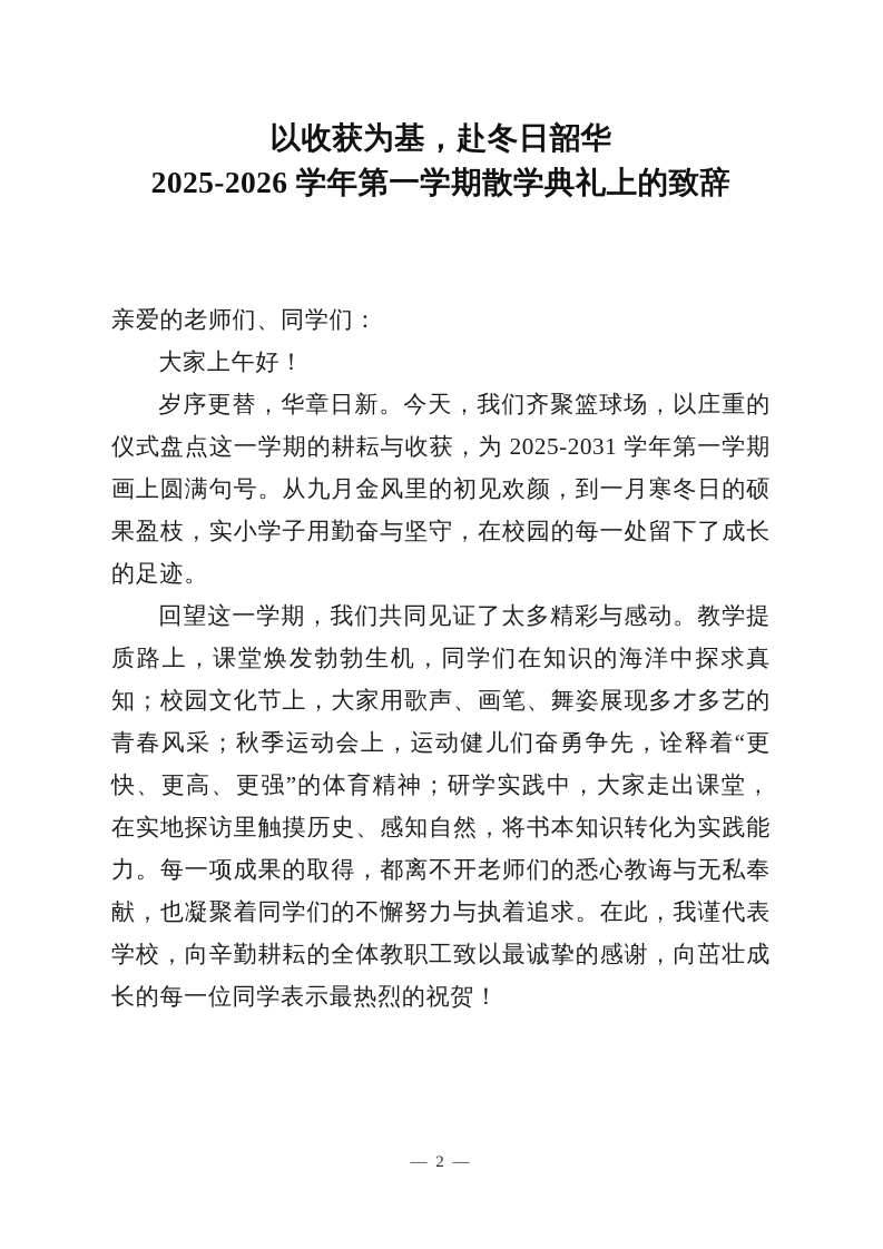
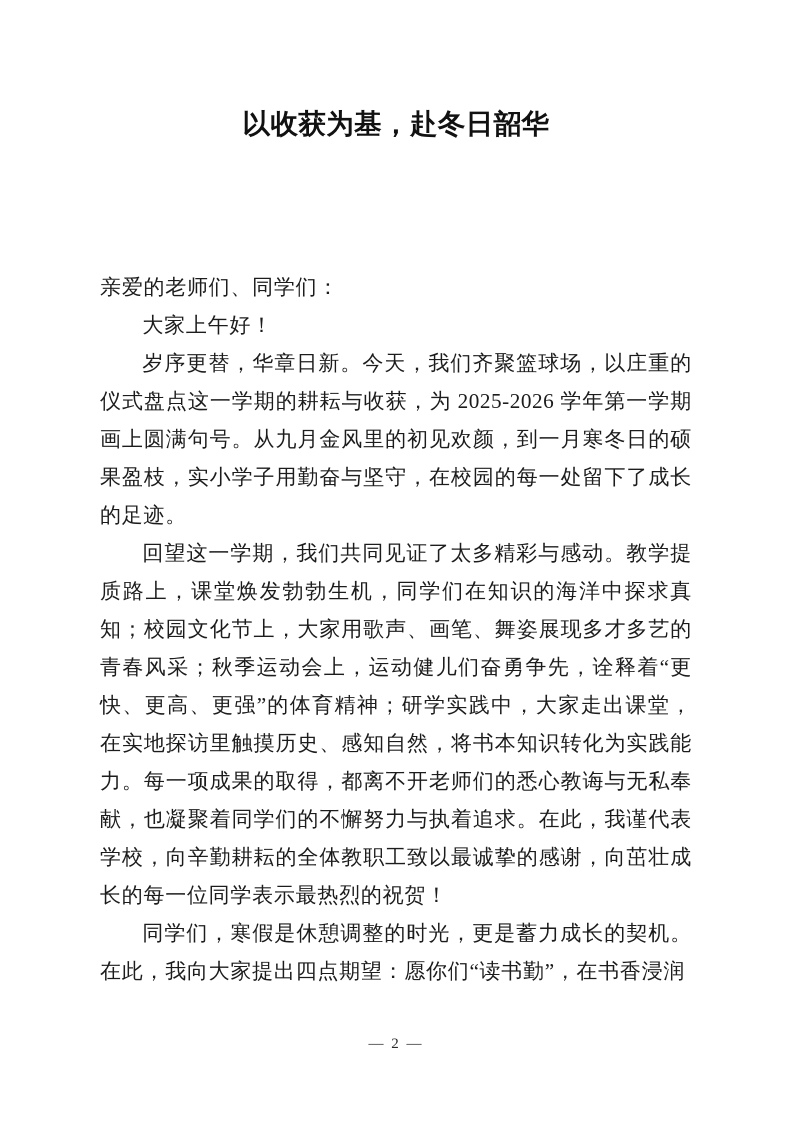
  以收获为基，赴冬日韶华
- 2025-2026 学年第一学期散学典礼上的致辞
  亲爱的老师们、同学们：
  大家上午好！
- 岁序更替，华章日新。今天，我们齐聚篮球场，以庄重的仪式盘点这一学期的耕耘与收获，为 2025-2031 学年第一学期画上圆满句号。从九月金风里的初见欢颜，到一月寒冬日的硕果盈枝，实小学子用勤奋与坚守，在校园的每一处留下了成长的足迹。
+ 岁序更替，华章日新。今天，我们齐聚篮球场，以庄重的仪式盘点这一学期的耕耘与收获，为 2025-2026 学年第一学期画上圆满句号。从九月金风里的初见欢颜，到一月寒冬日的硕果盈枝，实小学子用勤奋与坚守，在校园的每一处留下了成长的足迹。
  回望这一学期，我们共同见证了太多精彩与感动。教学提质路上，课堂焕发勃勃生机，同学们在知识的海洋中探求真知；校园文化节上，大家用歌声、画笔、舞姿展现多才多艺的青春风采；秋季运动会上，运动健儿们奋勇争先，诠释着“更快、更高、更强”的体育精神；研学实践中，大家走出课堂，在实地探访里触摸历史、感知自然，将书本知识转化为实践能力。每一项成果的取得，都离不开老师们的悉心教诲与无私奉献，也凝聚着同学们的不懈努力与执着追求。在此，我谨代表学校，向辛勤耕耘的全体教职工致以最诚挚的感谢，向茁壮成长的每一位同学表示最热烈的祝贺！
+ 同学们，寒假是休憩调整的时光，更是蓄力成长的契机。在此，我向大家提出四点期望：愿你们“读书勤”，在书香浸润
  — 2 —
